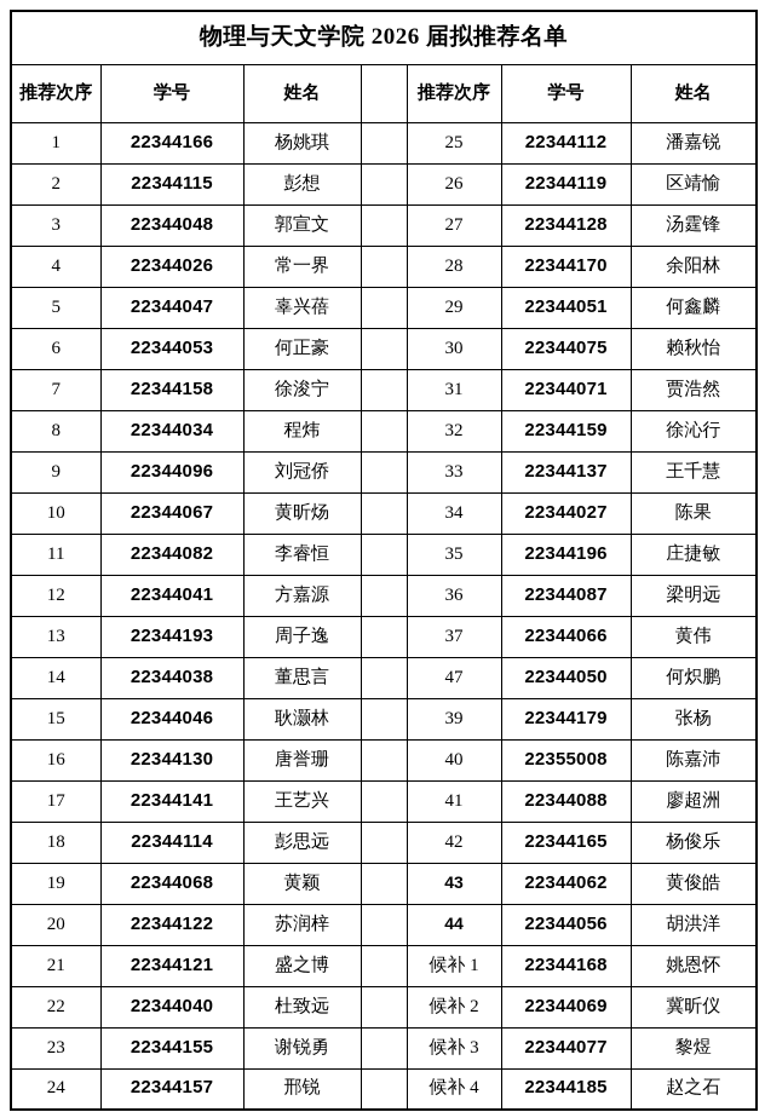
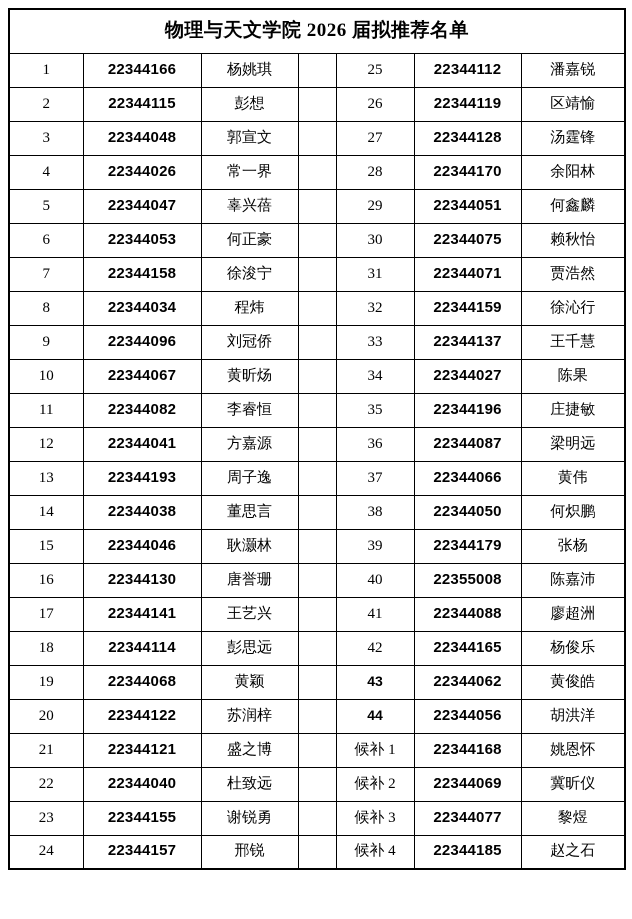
  物理与天文学院 2026 届拟推荐名单
- 推荐次序	学号	姓名		推荐次序	学号	姓名
  1	22344166	杨姚琪		25	22344112	潘嘉锐
  2	22344115	彭想		26	22344119	区靖愉
  3	22344048	郭宣文		27	22344128	汤霆锋
  4	22344026	常一界		28	22344170	余阳林
  5	22344047	辜兴蓓		29	22344051	何鑫麟
  6	22344053	何正豪		30	22344075	赖秋怡
  7	22344158	徐浚宁		31	22344071	贾浩然
  8	22344034	程炜		32	22344159	徐沁行
  9	22344096	刘冠侨		33	22344137	王千慧
  10	22344067	黄昕炀		34	22344027	陈果
  11	22344082	李睿恒		35	22344196	庄捷敏
  12	22344041	方嘉源		36	22344087	梁明远
  13	22344193	周子逸		37	22344066	黄伟
- 14	22344038	董思言		47	22344050	何炽鹏
+ 14	22344038	董思言		38	22344050	何炽鹏
  15	22344046	耿灏林		39	22344179	张杨
  16	22344130	唐誉珊		40	22355008	陈嘉沛
  17	22344141	王艺兴		41	22344088	廖超洲
  18	22344114	彭思远		42	22344165	杨俊乐
  19	22344068	黄颖		43	22344062	黄俊皓
  20	22344122	苏润梓		44	22344056	胡洪洋
  21	22344121	盛之博		候补 1	22344168	姚恩怀
  22	22344040	杜致远		候补 2	22344069	冀昕仪
  23	22344155	谢锐勇		候补 3	22344077	黎煜
  24	22344157	邢锐		候补 4	22344185	赵之石
